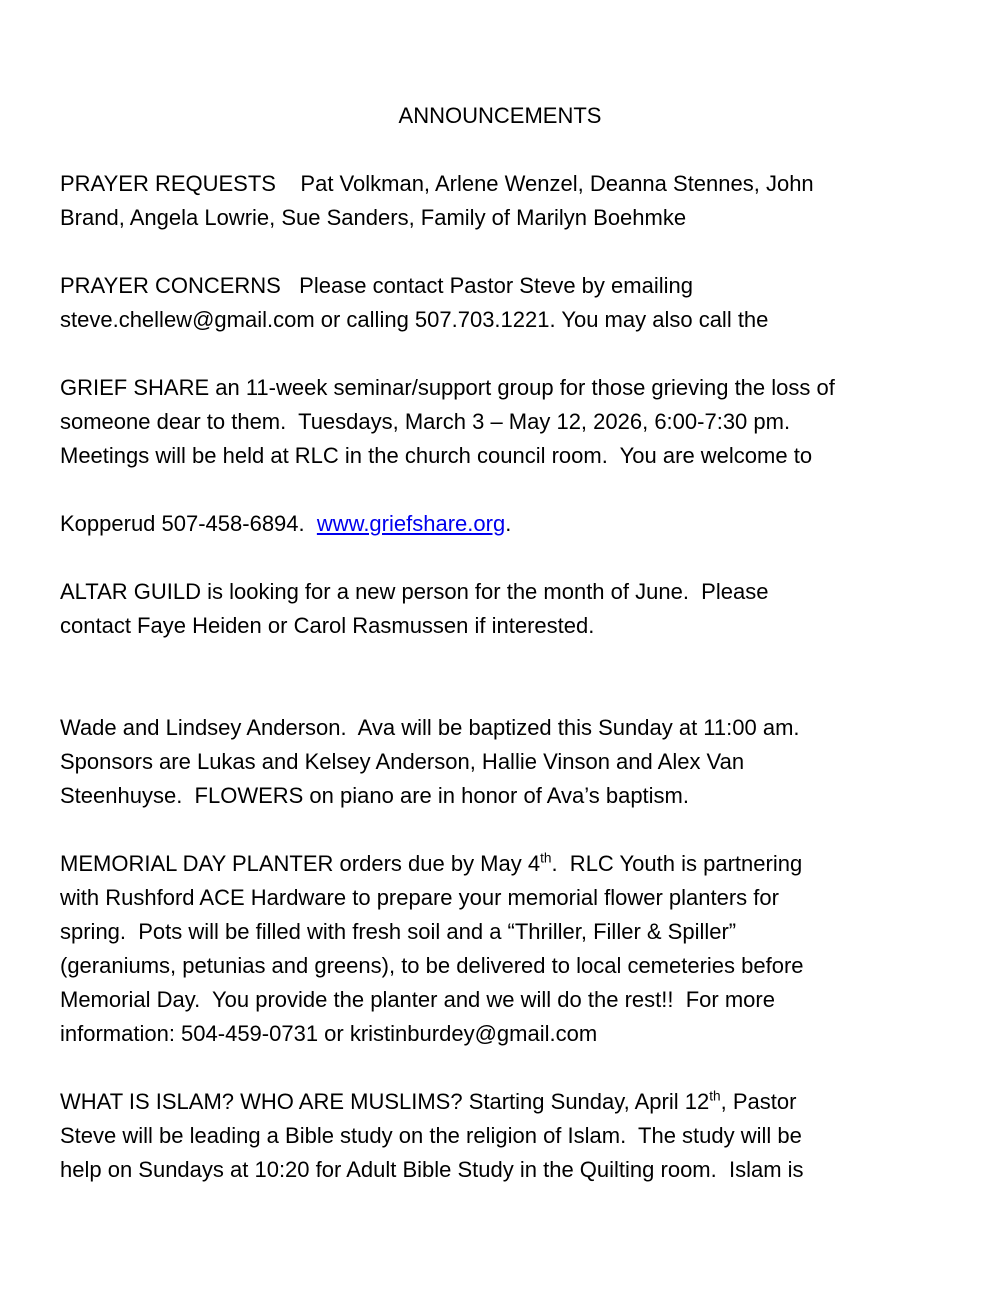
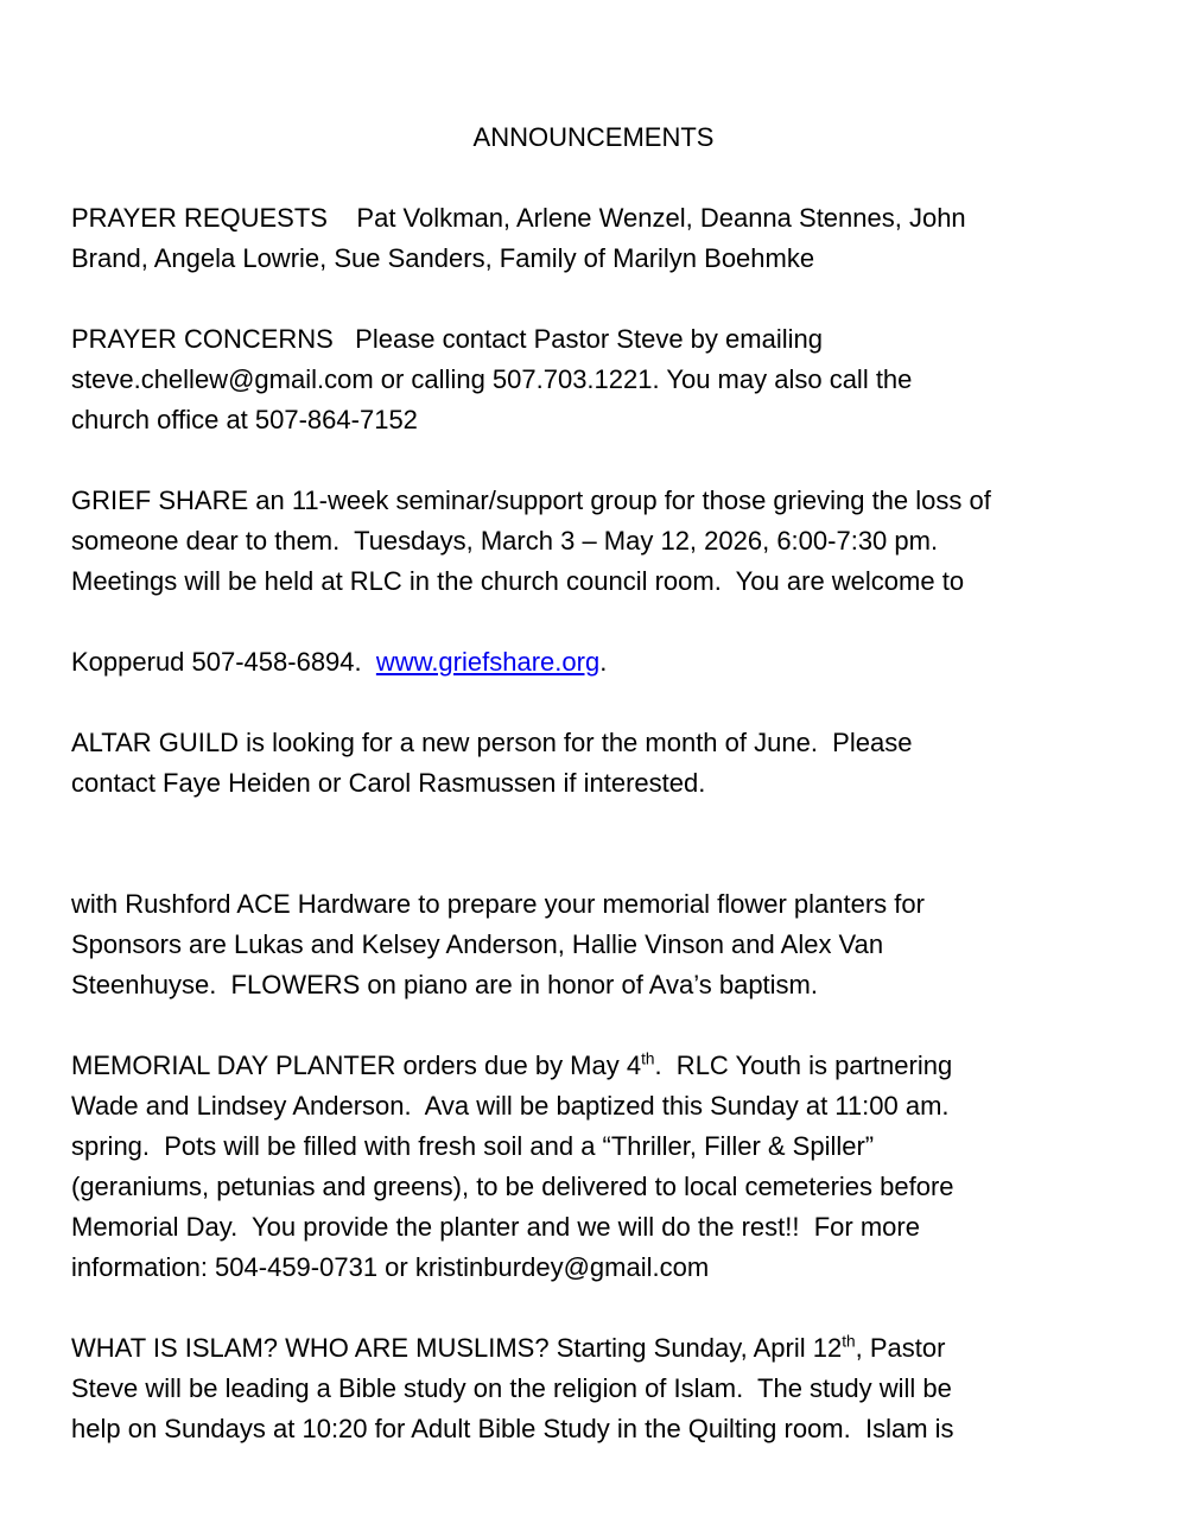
  ANNOUNCEMENTS
  PRAYER REQUESTS Pat Volkman, Arlene Wenzel, Deanna Stennes, John
  Brand, Angela Lowrie, Sue Sanders, Family of Marilyn Boehmke
  PRAYER CONCERNS Please contact Pastor Steve by emailing
  steve.chellew@gmail.com or calling 507.703.1221. You may also call the
+ church office at 507-864-7152
  GRIEF SHARE an 11-week seminar/support group for those grieving the loss of
  someone dear to them. Tuesdays, March 3 – May 12, 2026, 6:00-7:30 pm.
  Meetings will be held at RLC in the church council room. You are welcome to
  Kopperud 507-458-6894. www.griefshare.org.
  ALTAR GUILD is looking for a new person for the month of June. Please
  contact Faye Heiden or Carol Rasmussen if interested.
- Wade and Lindsey Anderson. Ava will be baptized this Sunday at 11:00 am.
+ with Rushford ACE Hardware to prepare your memorial flower planters for
  Sponsors are Lukas and Kelsey Anderson, Hallie Vinson and Alex Van
  Steenhuyse. FLOWERS on piano are in honor of Ava’s baptism.
  MEMORIAL DAY PLANTER orders due by May 4th. RLC Youth is partnering
- with Rushford ACE Hardware to prepare your memorial flower planters for
+ Wade and Lindsey Anderson. Ava will be baptized this Sunday at 11:00 am.
  spring. Pots will be filled with fresh soil and a “Thriller, Filler & Spiller”
  (geraniums, petunias and greens), to be delivered to local cemeteries before
  Memorial Day. You provide the planter and we will do the rest!! For more
  information: 504-459-0731 or kristinburdey@gmail.com
  WHAT IS ISLAM? WHO ARE MUSLIMS? Starting Sunday, April 12th, Pastor
  Steve will be leading a Bible study on the religion of Islam. The study will be
  help on Sundays at 10:20 for Adult Bible Study in the Quilting room. Islam is
